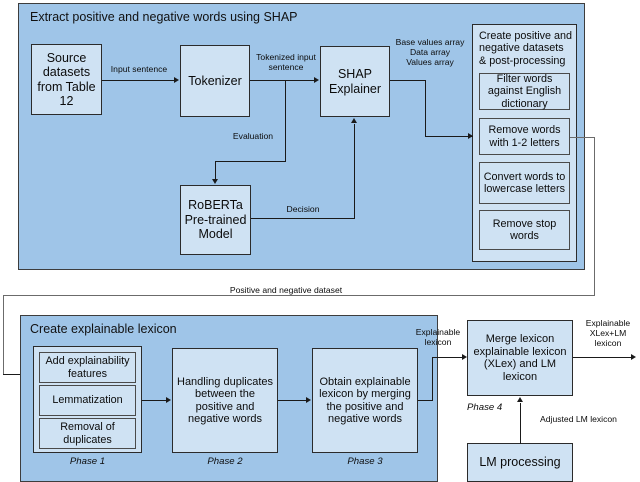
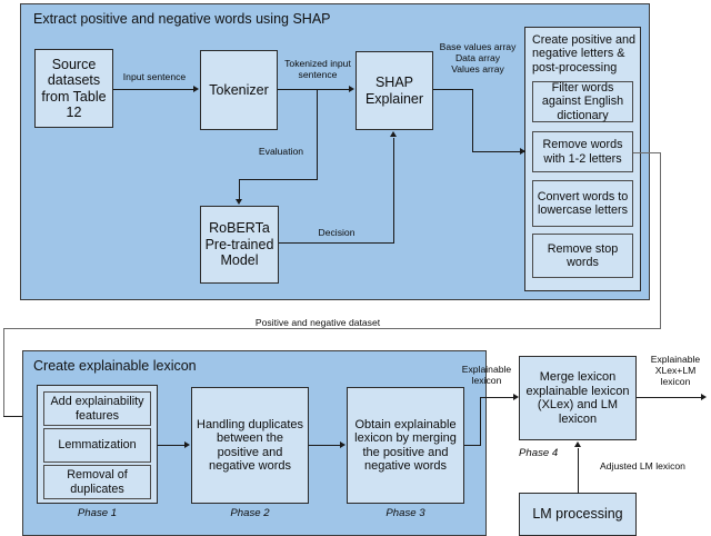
  Extract positive and negative words using SHAP
  Source datasets from Table 12
  Tokenizer
  SHAP Explainer
  RoBERTa Pre-trained Model
- Create positive and negative datasets & post-processing
+ Create positive and negative letters & post-processing
  Filter words against English dictionary
  Remove words with 1-2 letters
  Convert words to lowercase letters
  Remove stop words
  Input sentence
  Tokenized input sentence
  Evaluation
  Decision
  Base values array
  Data array
  Values array
  Positive and negative dataset
  Create explainable lexicon
  Add explainability features
  Lemmatization
  Removal of duplicates
  Phase 1
  Handling duplicates between the positive and negative words
  Phase 2
  Obtain explainable lexicon by merging the positive and negative words
  Phase 3
  Explainable
  lexicon
  Merge lexicon explainable lexicon (XLex) and LM lexicon
  Phase 4
  LM processing
  Adjusted LM lexicon
  Explainable
  XLex+LM
  lexicon
